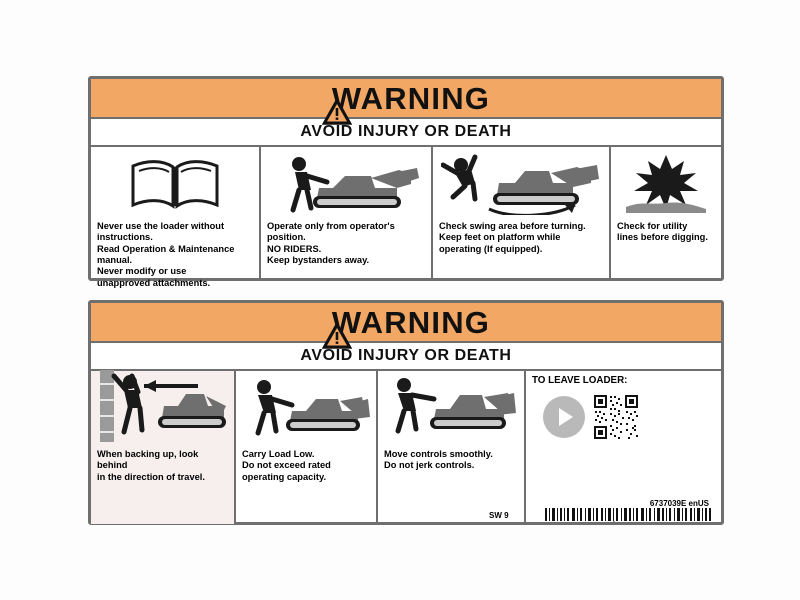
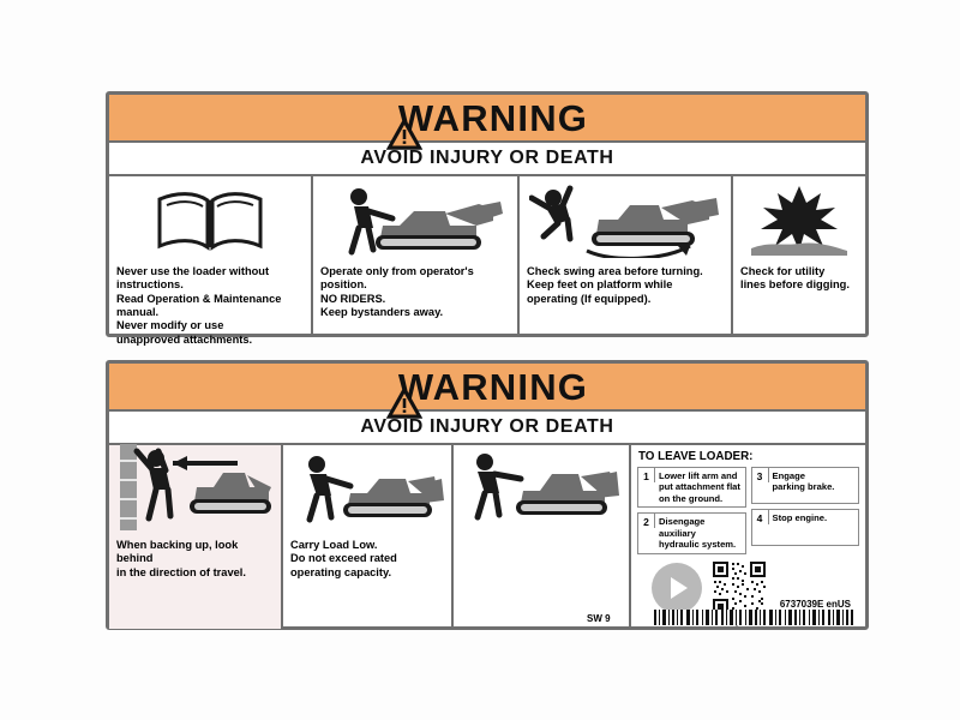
  WARNING
  AVOID INJURY OR DEATH
  Never use the loader without
  instructions.
  Read Operation & Maintenance
  manual.
  Never modify or use
  unapproved attachments.
  Operate only from operator's
  position.
  NO RIDERS.
  Keep bystanders away.
  Check swing area before turning.
  Keep feet on platform while
  operating (If equipped).
  Check for utility
  lines before digging.
  WARNING
  AVOID INJURY OR DEATH
  When backing up, look behind
  in the direction of travel.
  Carry Load Low.
  Do not exceed rated
  operating capacity.
- Move controls smoothly.
- Do not jerk controls.
  TO LEAVE LOADER:
+ 1
+ Lower lift arm and
+ put attachment flat
+ on the ground.
+ 2
+ Disengage auxiliary
+ hydraulic system.
+ 3
+ Engage
+ parking brake.
+ 4
+ Stop engine.
  SW 9
  6737039E enUS
